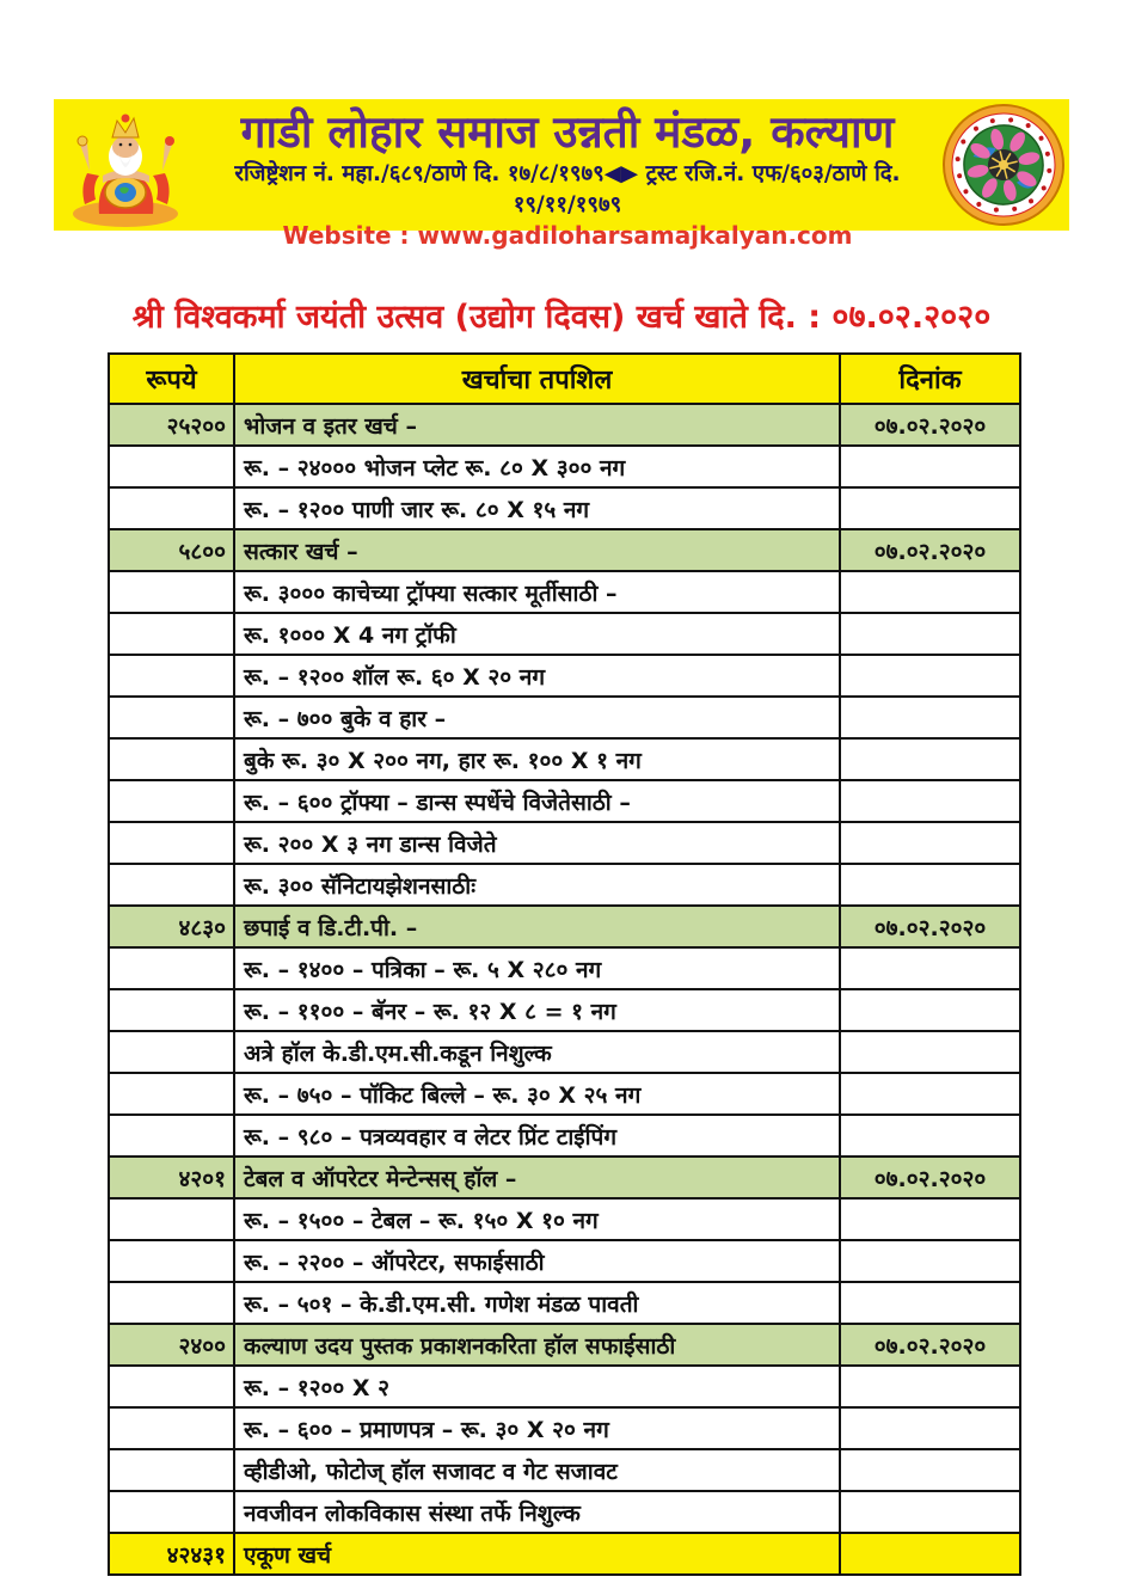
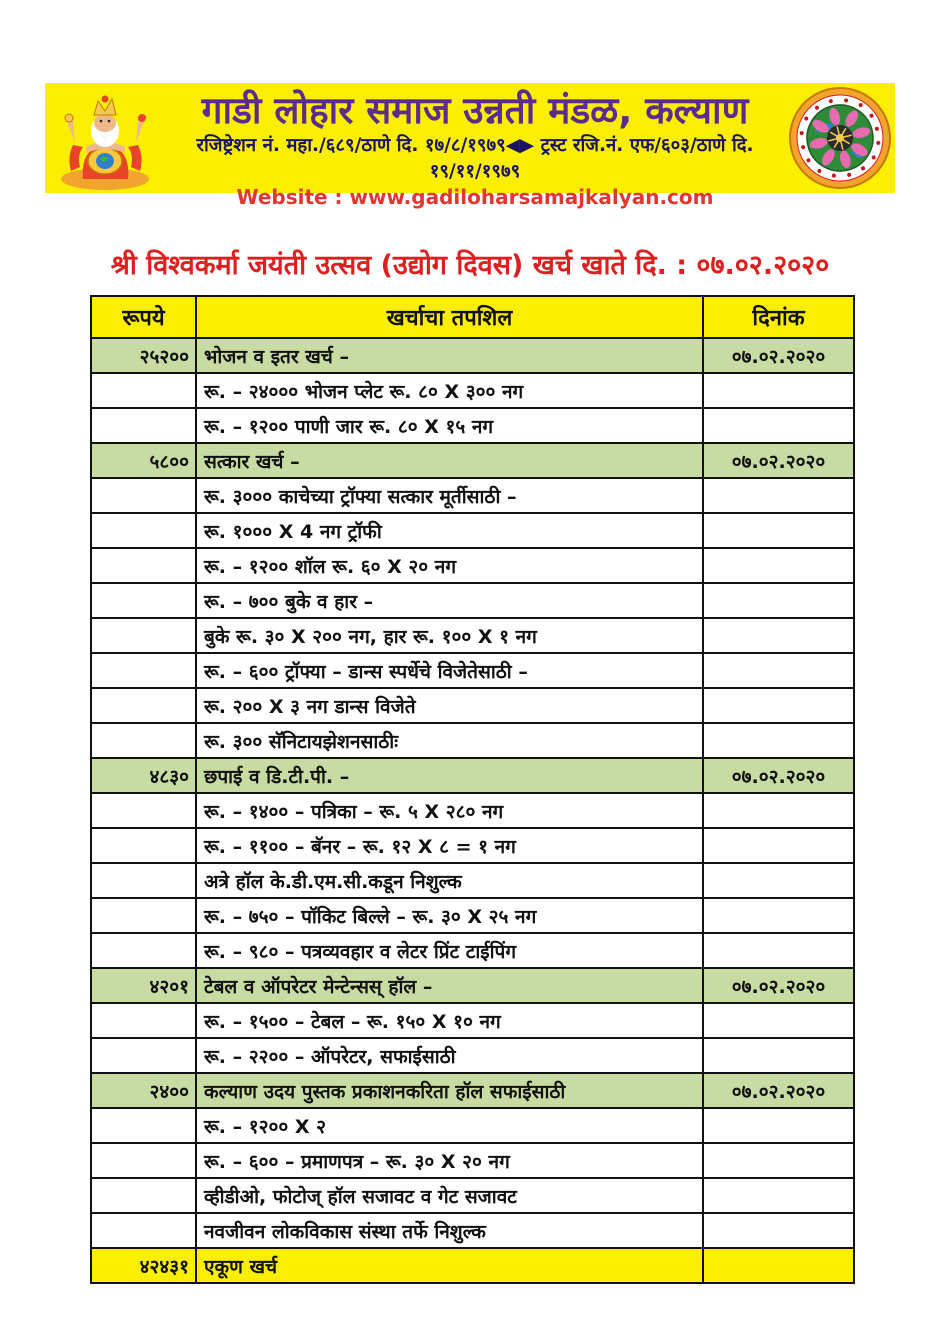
  गाडी लोहार समाज उन्नती मंडळ, कल्याण
  रजिष्ट्रेशन नं. महा./६८९/ठाणे दि. १७/८/१९७९◀▶ ट्रस्ट रजि.नं. एफ/६०३/ठाणे दि. १९/११/१९७९
  Website : www.gadiloharsamajkalyan.com
  श्री विश्वकर्मा जयंती उत्सव (उद्योग दिवस) खर्च खाते दि. : ०७.०२.२०२०
  रूपये	खर्चाचा तपशिल	दिनांक
  २५२००	भोजन व इतर खर्च –	०७.०२.२०२०
  	रू. – २४००० भोजन प्लेट रू. ८० X ३०० नग
  	रू. – १२०० पाणी जार रू. ८० X १५ नग
  ५८००	सत्कार खर्च –	०७.०२.२०२०
  	रू. ३००० काचेच्या ट्रॉफ्या सत्कार मूर्तीसाठी –
  	रू. १००० X 4 नग ट्रॉफी
  	रू. – १२०० शॉल रू. ६० X २० नग
  	रू. – ७०० बुके व हार –
  	बुके रू. ३० X २०० नग, हार रू. १०० X १ नग
  	रू. – ६०० ट्रॉफ्या – डान्स स्पर्धेचे विजेतेसाठी –
  	रू. २०० X ३ नग डान्स विजेते
  	रू. ३०० सॅनिटायझेशनसाठीः
  ४८३०	छपाई व डि.टी.पी. –	०७.०२.२०२०
  	रू. – १४०० – पत्रिका – रू. ५ X २८० नग
  	रू. – ११०० – बॅनर – रू. १२ X ८ = १ नग
  	अत्रे हॉल के.डी.एम.सी.कडून निशुल्क
  	रू. – ७५० – पॉकिट बिल्ले – रू. ३० X २५ नग
  	रू. – ९८० – पत्रव्यवहार व लेटर प्रिंट टाईपिंग
  ४२०१	टेबल व ऑपरेटर मेन्टेन्सस् हॉल –	०७.०२.२०२०
  	रू. – १५०० – टेबल – रू. १५० X १० नग
  	रू. – २२०० – ऑपरेटर, सफाईसाठी
- 	रू. – ५०१ – के.डी.एम.सी. गणेश मंडळ पावती
  २४००	कल्याण उदय पुस्तक प्रकाशनकरिता हॉल सफाईसाठी	०७.०२.२०२०
  	रू. – १२०० X २
  	रू. – ६०० – प्रमाणपत्र – रू. ३० X २० नग
  	व्हीडीओ, फोटोज् हॉल सजावट व गेट सजावट
  	नवजीवन लोकविकास संस्था तर्फे निशुल्क
  ४२४३१	एकूण खर्च
